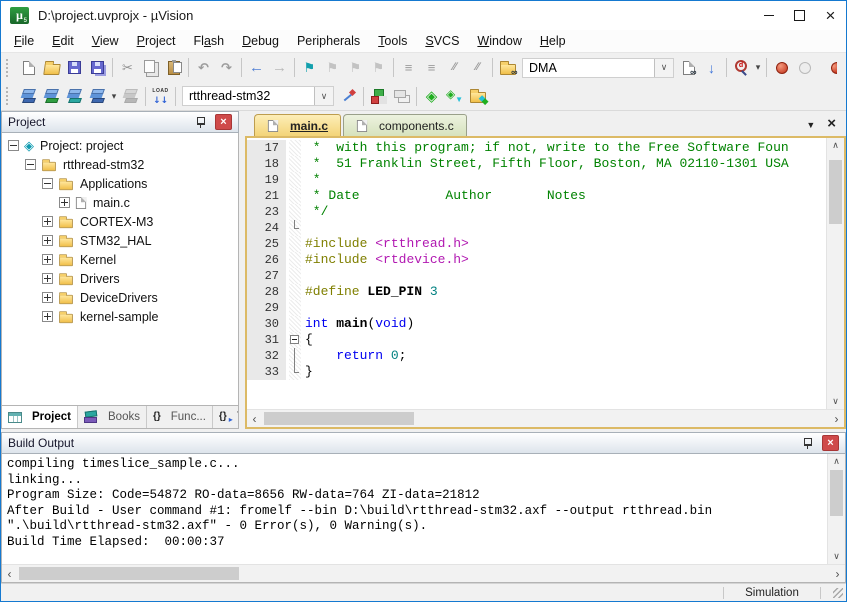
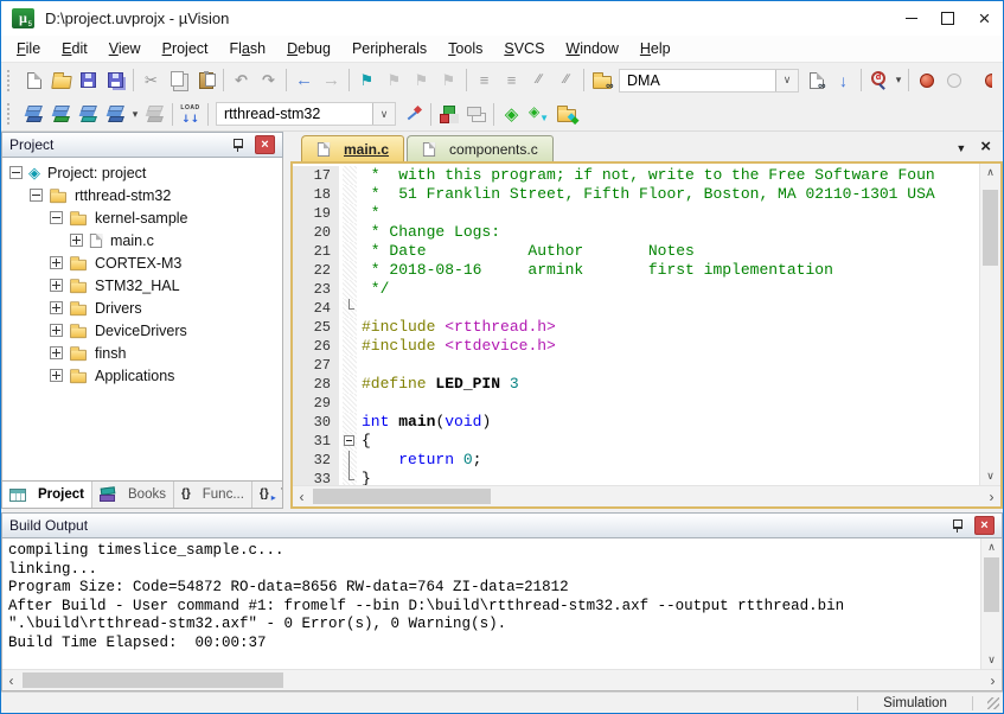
  D:\project.uvprojx - µVision
  File
  Edit
  View
  Project
  Flash
  Debug
  Peripherals
  Tools
  SVCS
  Window
  Help
  ✂
  ↶
  ↷
  ←
  →
  ⚑
  ⚑
  ⚑
  ⚑
  ≡
  ≡
  ∕∕
  ∕∕
  DMA
  ↓
  rtthread-stm32
  ◈
  Project
  ◈
  Project: project
  rtthread-stm32
- Applications
+ kernel-sample
  main.c
  CORTEX-M3
  STM32_HAL
- Kernel
  Drivers
  DeviceDrivers
+ finsh
- kernel-sample
+ Applications
  Project
  Books
  {}
  Func...
  {}
  main.c
  components.c
  17
  * with this program; if not, write to the Free Software Foun
  18
  * 51 Franklin Street, Fifth Floor, Boston, MA 02110-1301 USA
  19
  *
+ 20
+ * Change Logs:
  21
  * Date Author Notes
+ 22
+ * 2018-08-16 armink first implementation
  23
  */
  24
  25
  #include <rtthread.h>
  26
  #include <rtdevice.h>
  27
  28
  #define LED_PIN 3
  29
  30
  int main(void)
  31
  {
  32
  return 0;
  33
  }
  Build Output
  compiling timeslice_sample.c...
  linking...
  Program Size: Code=54872 RO-data=8656 RW-data=764 ZI-data=21812
  After Build - User command #1: fromelf --bin D:\build\rtthread-stm32.axf --output rtthread.bin
  ".\build\rtthread-stm32.axf" - 0 Error(s), 0 Warning(s).
  Build Time Elapsed: 00:00:37
  Simulation
